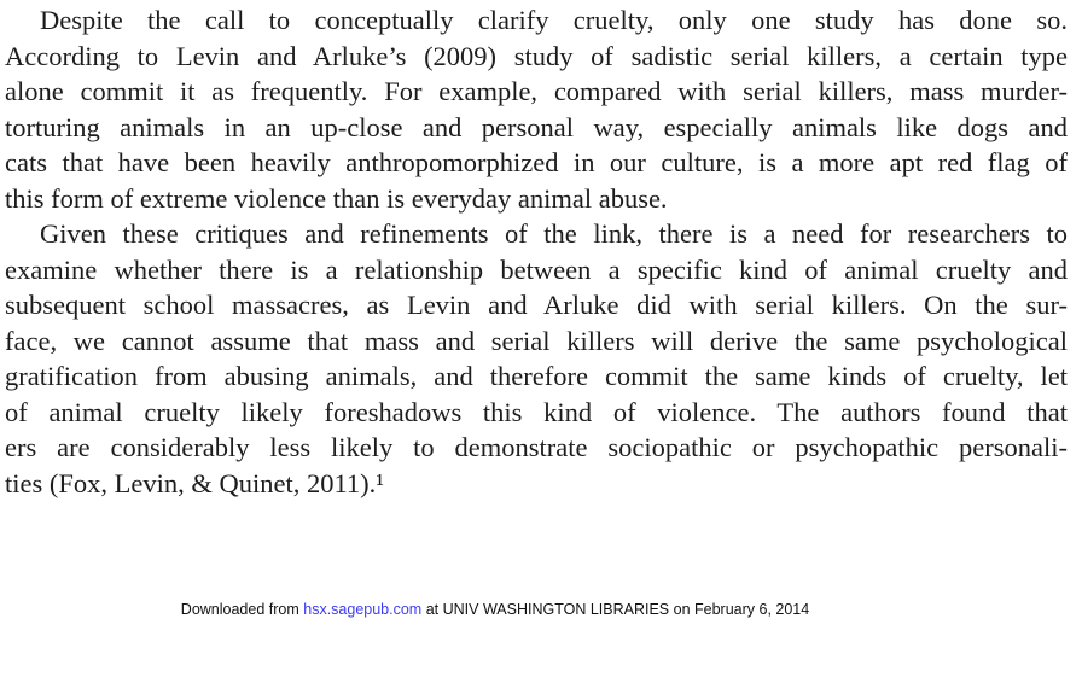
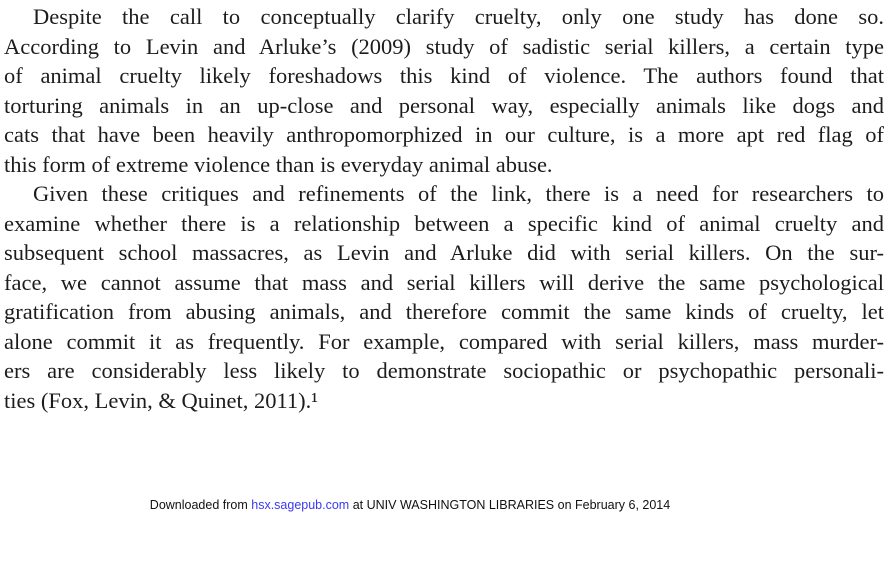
  Despite the call to conceptually clarify cruelty, only one study has done so.
  According to Levin and Arluke’s (2009) study of sadistic serial killers, a certain type
- alone commit it as frequently. For example, compared with serial killers, mass murder-
+ of animal cruelty likely foreshadows this kind of violence. The authors found that
  torturing animals in an up-close and personal way, especially animals like dogs and
  cats that have been heavily anthropomorphized in our culture, is a more apt red flag of
  this form of extreme violence than is everyday animal abuse.
  Given these critiques and refinements of the link, there is a need for researchers to
  examine whether there is a relationship between a specific kind of animal cruelty and
  subsequent school massacres, as Levin and Arluke did with serial killers. On the sur-
  face, we cannot assume that mass and serial killers will derive the same psychological
  gratification from abusing animals, and therefore commit the same kinds of cruelty, let
- of animal cruelty likely foreshadows this kind of violence. The authors found that
+ alone commit it as frequently. For example, compared with serial killers, mass murder-
  ers are considerably less likely to demonstrate sociopathic or psychopathic personali-
  ties (Fox, Levin, & Quinet, 2011).¹
  Downloaded from hsx.sagepub.com at UNIV WASHINGTON LIBRARIES on February 6, 2014
